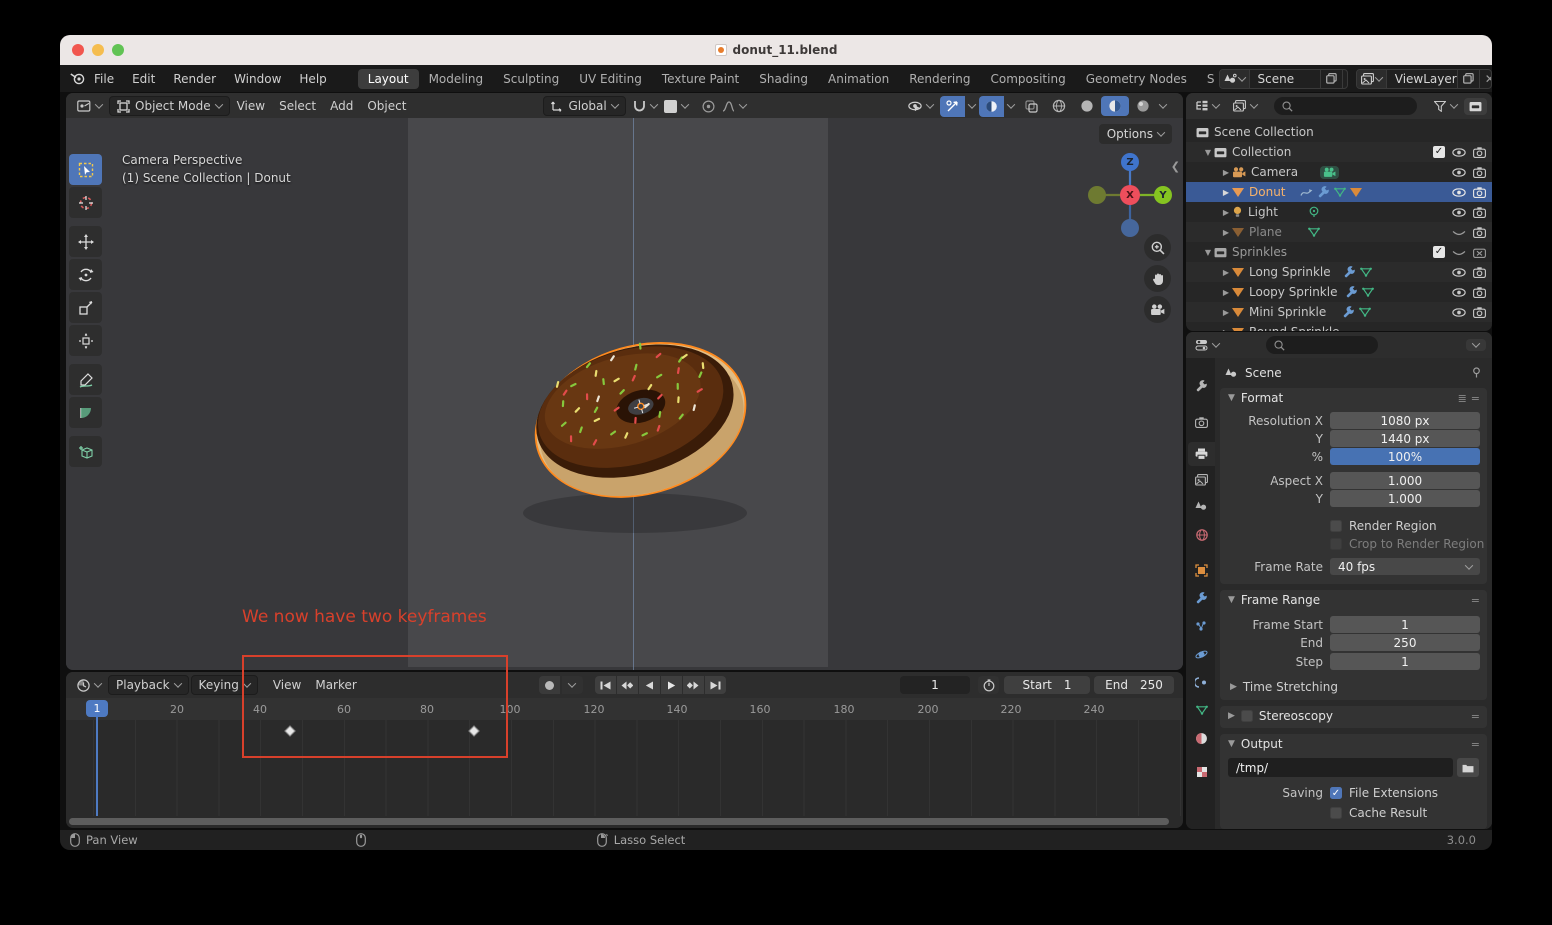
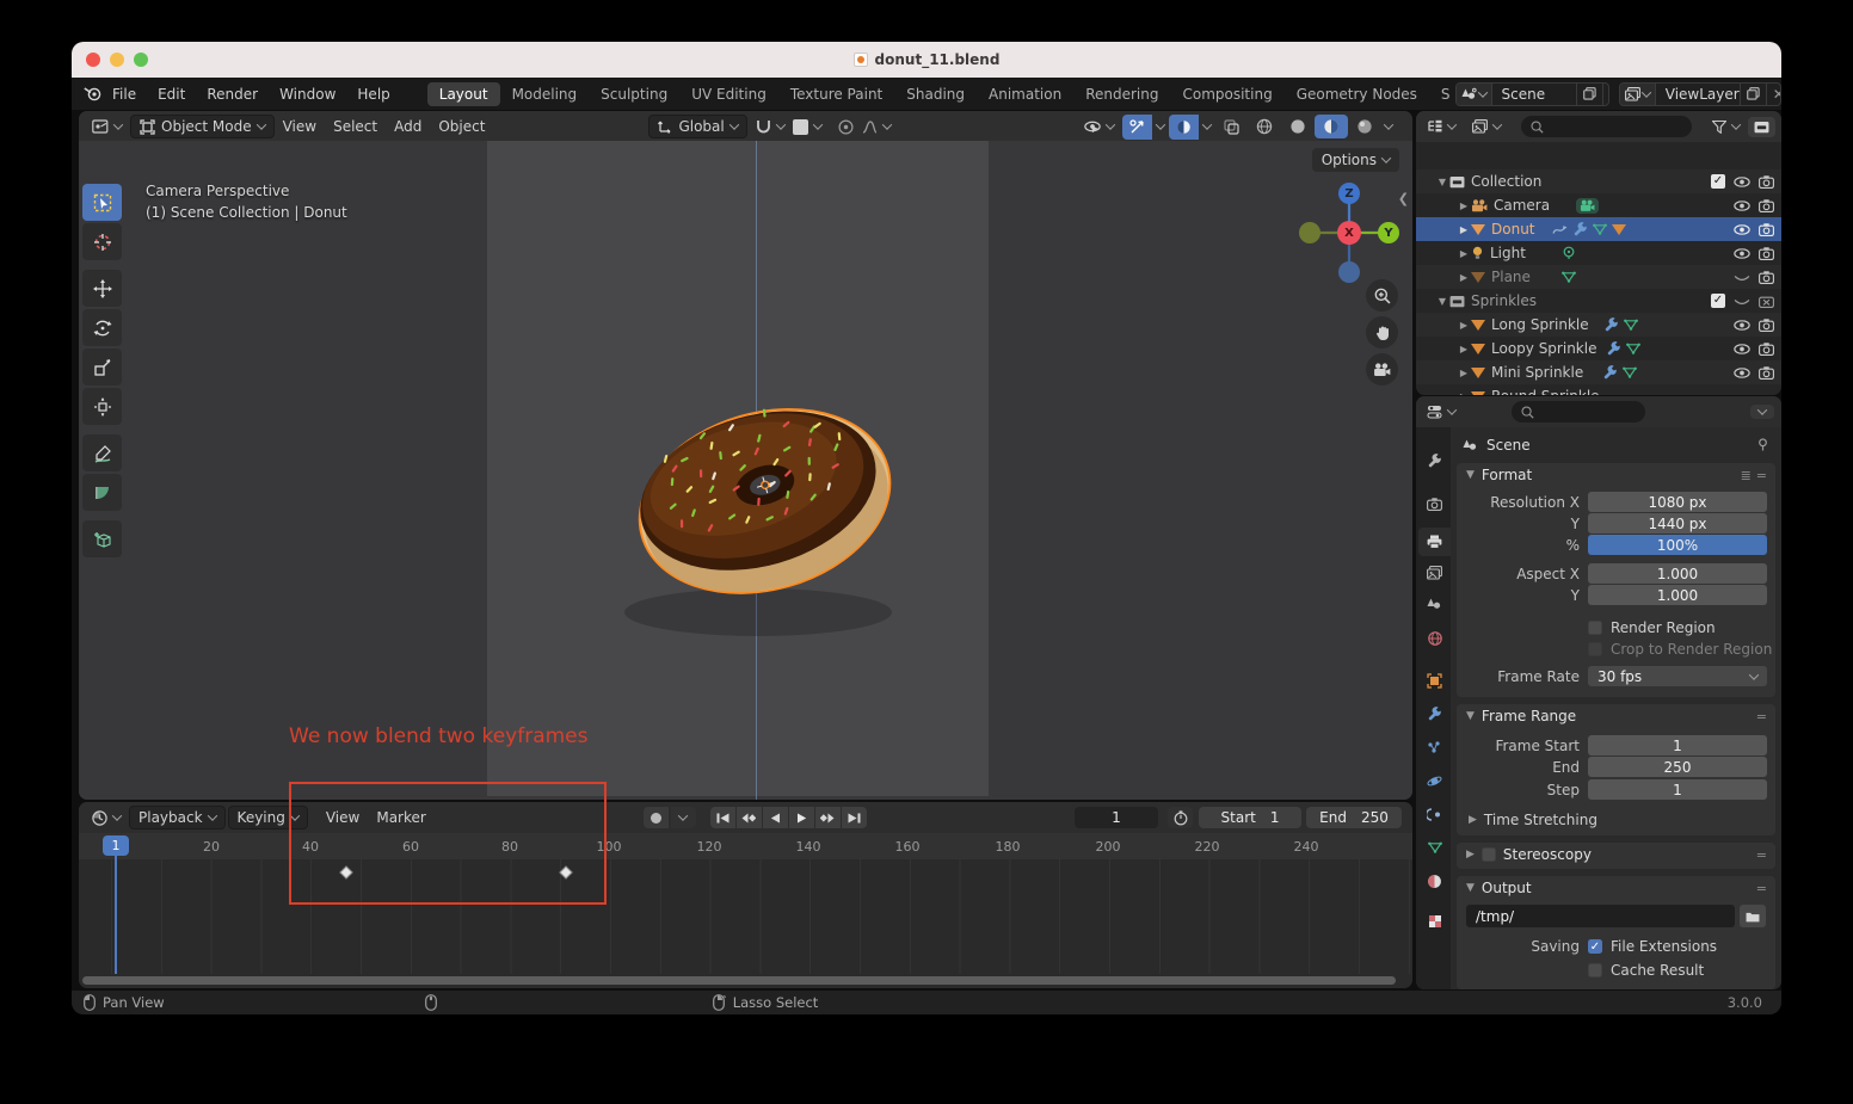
  donut_11.blend
  File
  Edit
  Render
  Window
  Help
  Layout
  Modeling
  Sculpting
  UV Editing
  Texture Paint
  Shading
  Animation
  Rendering
  Compositing
  Geometry Nodes
  S
  Scene
  ViewLayer
  ✕
  Object Mode
  View
  Select
  Add
  Object
  Global
  Camera Perspective
  (1) Scene Collection | Donut
  Options
  ❮
  Z
  Y
  X
- Scene Collection
  ▼
  Collection
  ✓
  ▶
  Camera
  ▶
  Donut
  ▶
  Light
  ▶
  Plane
  ▼
  Sprinkles
  ✓
  ▶
  Long Sprinkle
  ▶
  Loopy Sprinkle
  ▶
  Mini Sprinkle
  Scene
  ▼
  Format
  ≣ =
  Resolution X
  1080 px
  Y
  1440 px
  %
  100%
  Aspect X
  1.000
  Y
  1.000
  Render Region
  Crop to Render Region
  Frame Rate
- 40 fps
+ 30 fps
  ▼
  Frame Range
  =
  Frame Start
  1
  End
  250
  Step
  1
  ▶
  Time Stretching
  ▶
  Stereoscopy
  =
  ▼
  Output
  =
  /tmp/
  Saving
  ✓
  File Extensions
  Cache Result
  Playback
  Keying
  View
  Marker
  1
  Start
  1
  End
  250
  20
  40
  60
  80
  100
  120
  140
  160
  180
  200
  220
  240
  1
  Pan View
  Lasso Select
  3.0.0
- We now have two keyframes
+ We now blend two keyframes
